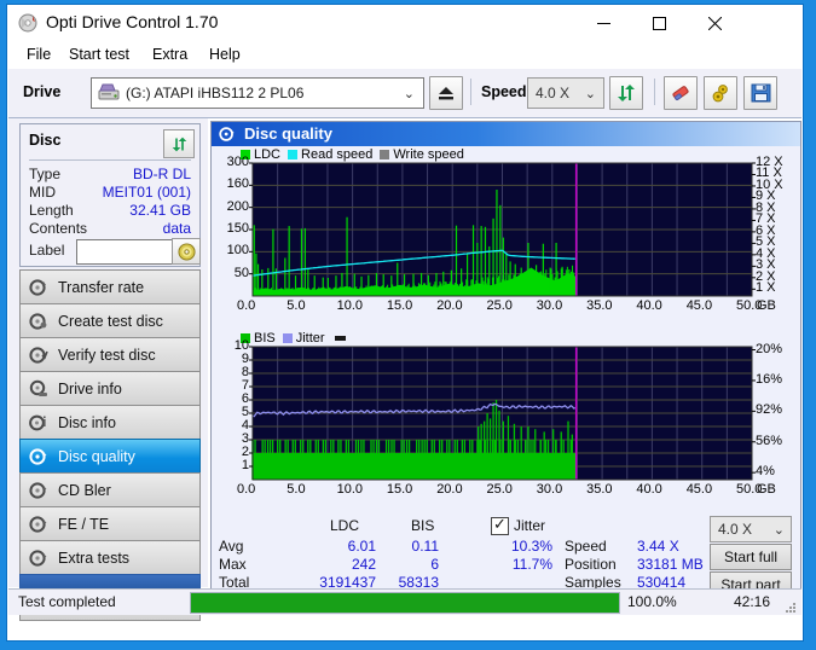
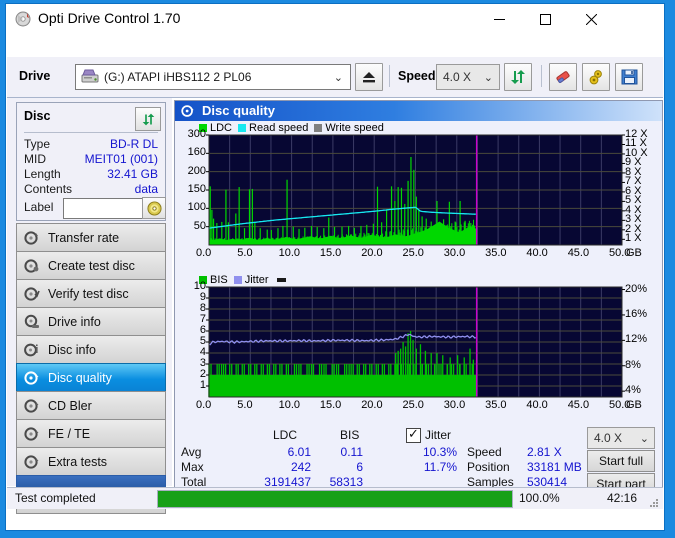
  Opti Drive Control 1.70
- File
- Start test
- Extra
- Help
  Drive
  (G:) ATAPI iHBS112 2 PL06
  ⌄
  Speed
  4.0 X
  ⌄
  Disc
  Type
  BD-R DL
  MID
  MEIT01 (001)
  Length
  32.41 GB
  Contents
  data
  Label
  Transfer rate
  Create test disc
  Verify test disc
  Drive info
  Disc info
  Disc quality
  CD Bler
  FE / TE
  Extra tests
  Disc quality
  LDC
  Read speed
  Write speed
  300
  160
  200
  150
  100
  50
  0.0
  5.0
  10.0
  15.0
  20.0
  25.0
  30.0
  35.0
  40.0
  45.0
  50.0
  GB
  12 X
  11 X
  10 X
  9 X
  8 X
  7 X
  6 X
  5 X
  4 X
  3 X
  2 X
  1 X
  BIS
  Jitter
  10
  9
  8
  7
  6
  5
  4
  3
  2
  1
  0.0
  5.0
  10.0
  15.0
  20.0
  25.0
  30.0
  35.0
  40.0
  45.0
  50.0
  GB
  20%
  16%
- 92%
+ 12%
- 56%
+ 8%
  4%
  LDC
  BIS
  ✓
  Jitter
  Avg
  6.01
  0.11
  10.3%
  Max
  242
  6
  11.7%
  Total
  3191437
  58313
  Speed
- 3.44 X
+ 2.81 X
  Position
  33181 MB
  Samples
  530414
  4.0 X
  ⌄
  Start full
  Start part
  Test completed
  100.0%
  42:16
